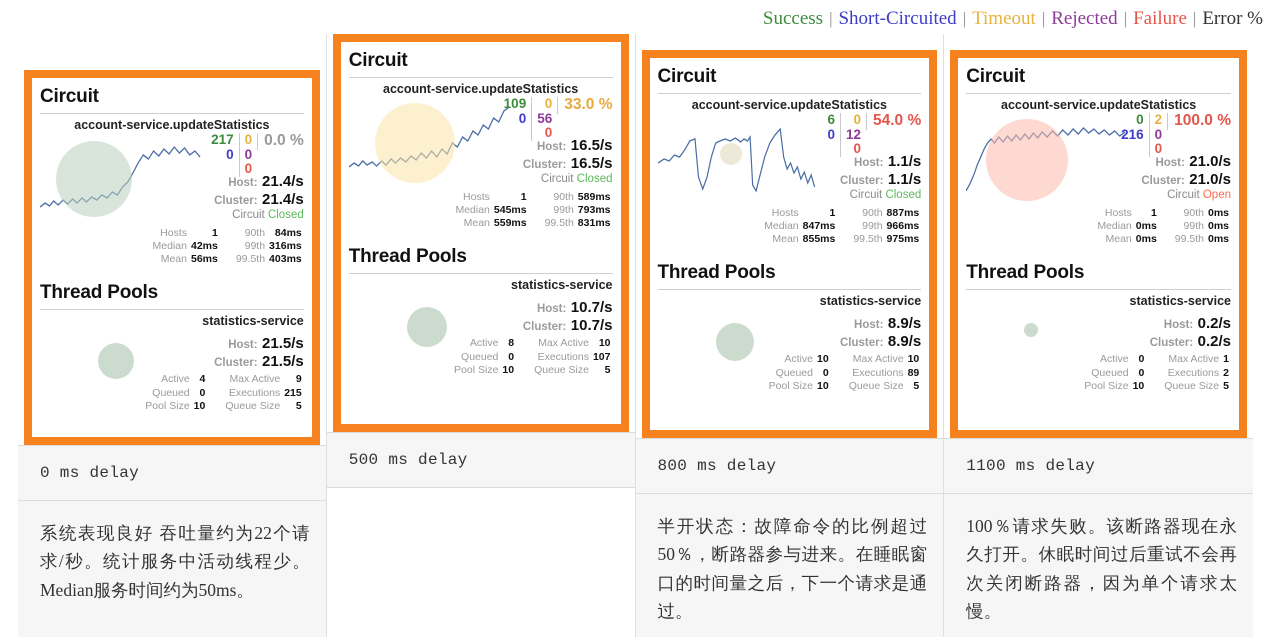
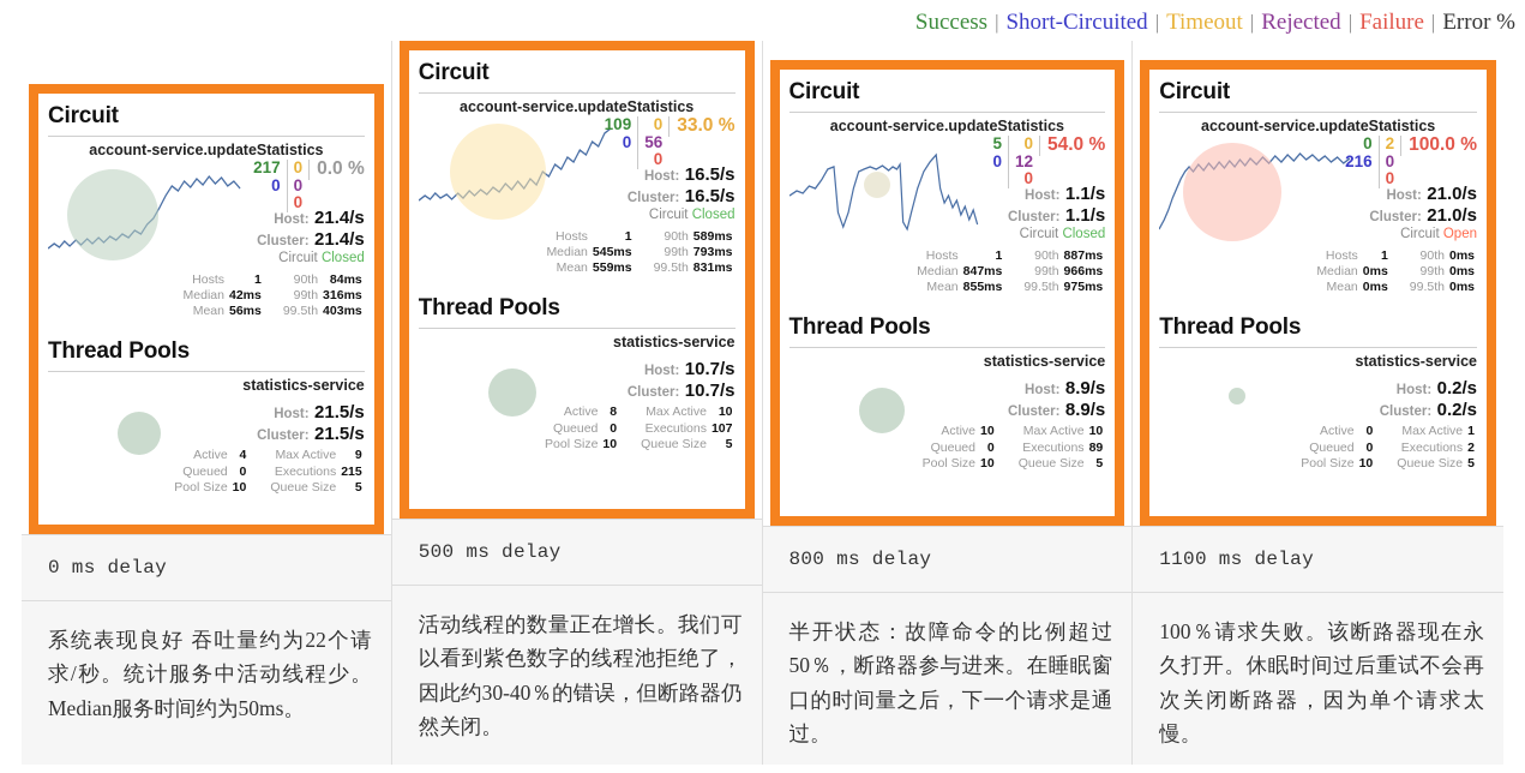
  Success
  |
  Short-Circuited
  |
  Timeout
  |
  Rejected
  |
  Failure
  |
  Error %
  Circuit
  account-service.updateStatistics
  217
  0
  0
  0
  0
  0.0 %
  Host: 21.4/s
  Cluster: 21.4/s
  Circuit Closed
  Hosts	1
  Median	42ms
  Mean	56ms
  90th	84ms
  99th	316ms
  99.5th	403ms
  Thread Pools
  statistics-service
  Host: 21.5/s
  Cluster: 21.5/s
  Active	4
  Queued	0
  Pool Size	10
  Max Active	9
  Executions	215
  Queue Size	5
  0 ms delay
  系统表现良好 吞吐量约为22个请求/秒。统计服务中活动线程少。Median服务时间约为50ms。
  Circuit
  account-service.updateStatistics
  109
  0
  0
  56
  0
  33.0 %
  Host: 16.5/s
  Cluster: 16.5/s
  Circuit Closed
  Hosts	1
  Median	545ms
  Mean	559ms
  90th	589ms
  99th	793ms
  99.5th	831ms
  Thread Pools
  statistics-service
  Host: 10.7/s
  Cluster: 10.7/s
  Active	8
  Queued	0
  Pool Size	10
  Max Active	10
  Executions	107
  Queue Size	5
  500 ms delay
+ 活动线程的数量正在增长。我们可以看到紫色数字的线程池拒绝了，因此约30-40％的错误，但断路器仍然关闭。
  Circuit
  account-service.updateStatistics
- 6
+ 5
  0
  0
  12
  0
  54.0 %
  Host: 1.1/s
  Cluster: 1.1/s
  Circuit Closed
  Hosts	1
  Median	847ms
  Mean	855ms
  90th	887ms
  99th	966ms
  99.5th	975ms
  Thread Pools
  statistics-service
  Host: 8.9/s
  Cluster: 8.9/s
  Active	10
  Queued	0
  Pool Size	10
  Max Active	10
  Executions	89
  Queue Size	5
  800 ms delay
  半开状态：故障命令的比例超过50％，断路器参与进来。在睡眠窗口的时间量之后，下一个请求是通过。
  Circuit
  account-service.updateStatistics
  0
  216
  2
  0
  0
  100.0 %
  Host: 21.0/s
  Cluster: 21.0/s
  Circuit Open
  Hosts	1
  Median	0ms
  Mean	0ms
  90th	0ms
  99th	0ms
  99.5th	0ms
  Thread Pools
  statistics-service
  Host: 0.2/s
  Cluster: 0.2/s
  Active	0
  Queued	0
  Pool Size	10
  Max Active	1
  Executions	2
  Queue Size	5
  1100 ms delay
  100％请求失败。该断路器现在永久打开。休眠时间过后重试不会再次关闭断路器，因为单个请求太慢。
